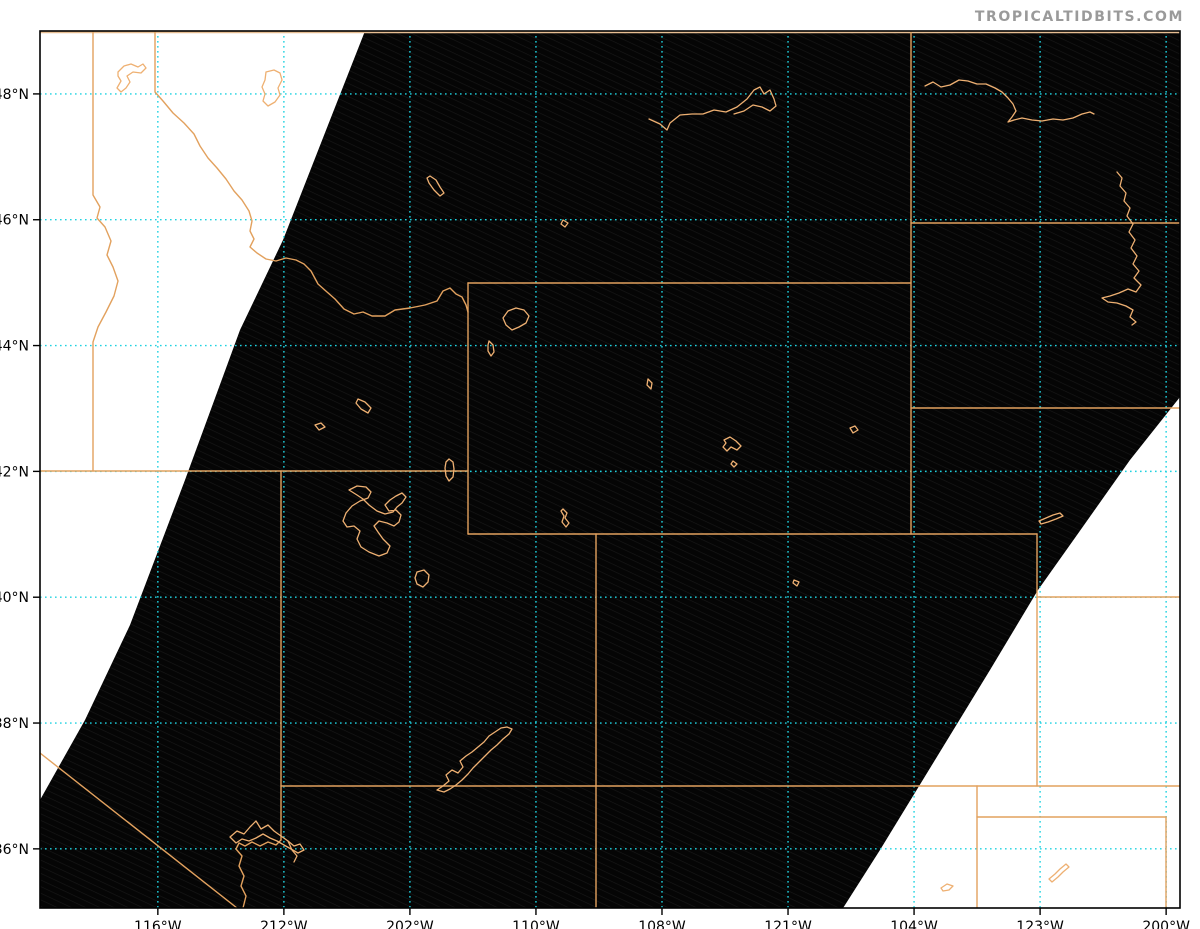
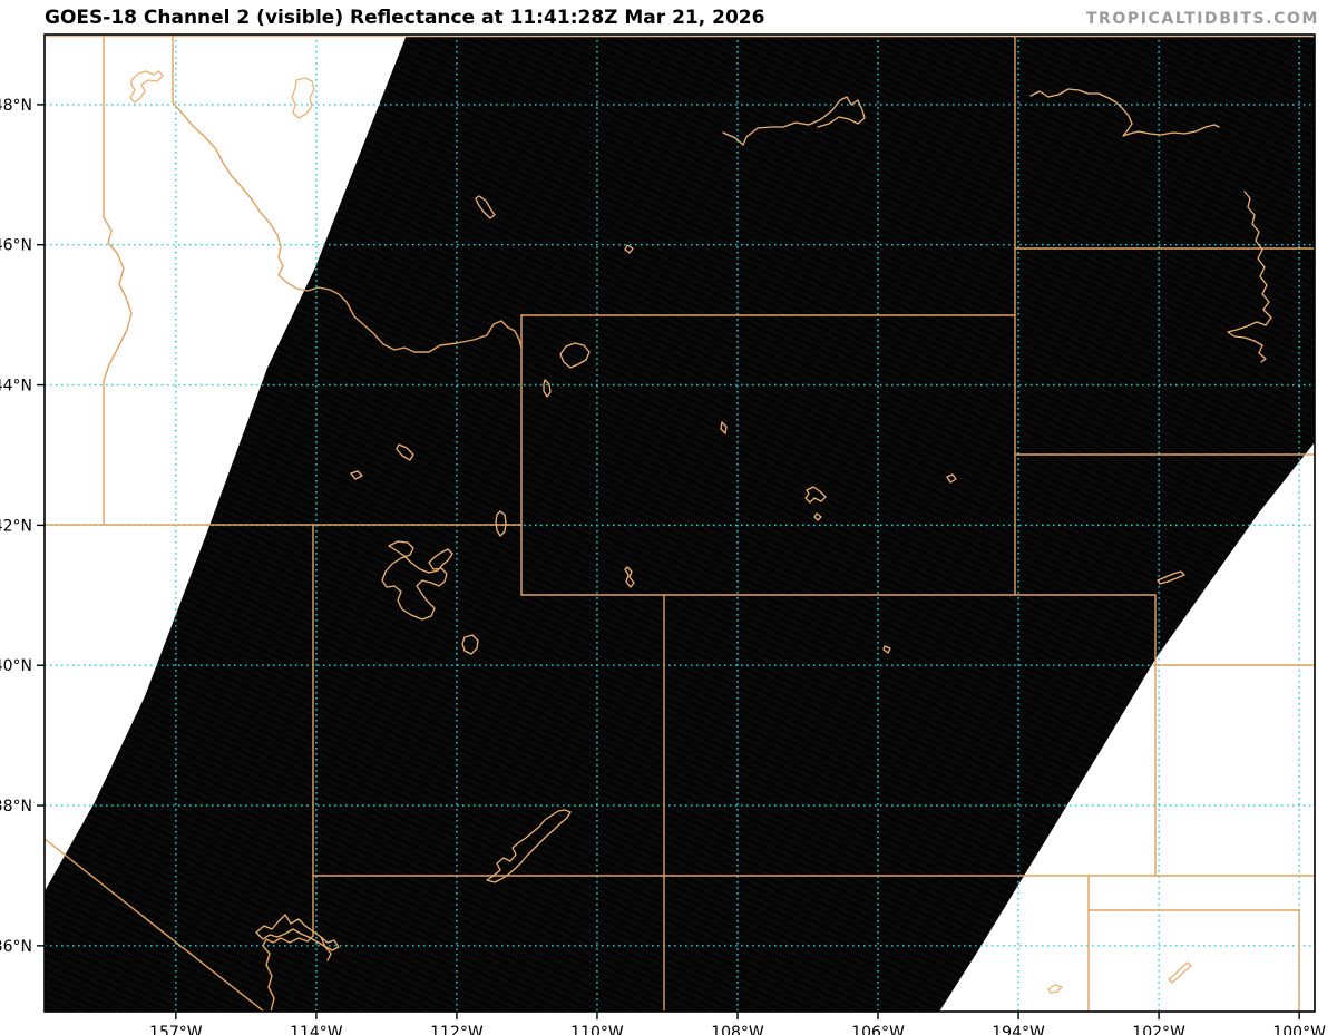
+ GOES-18 Channel 2 (visible) Reflectance at 11:41:28Z Mar 21, 2026
  TROPICALTIDBITS.COM
- 116°W
+ 157°W
- 212°W
+ 114°W
- 202°W
+ 112°W
  110°W
  108°W
- 121°W
+ 106°W
- 104°W
+ 194°W
- 123°W
+ 102°W
- 200°W
+ 100°W
  8°N
  6°N
  4°N
  2°N
  0°N
  8°N
  6°N
